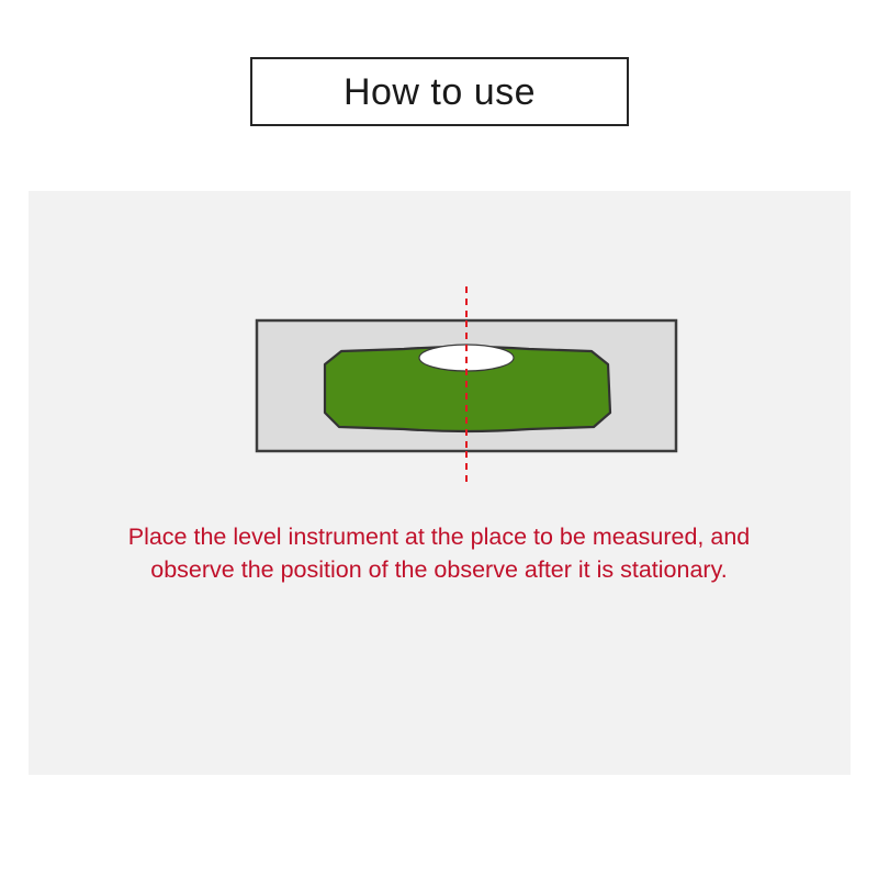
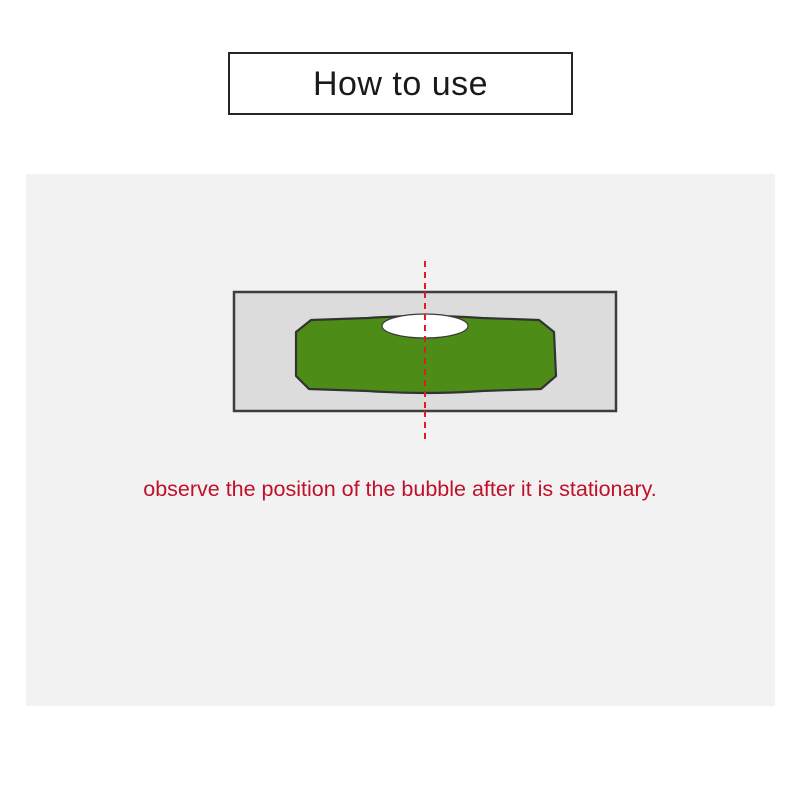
  How to use
- Place the level instrument at the place to be measured, and
- observe the position of the observe after it is stationary.
+ observe the position of the bubble after it is stationary.
